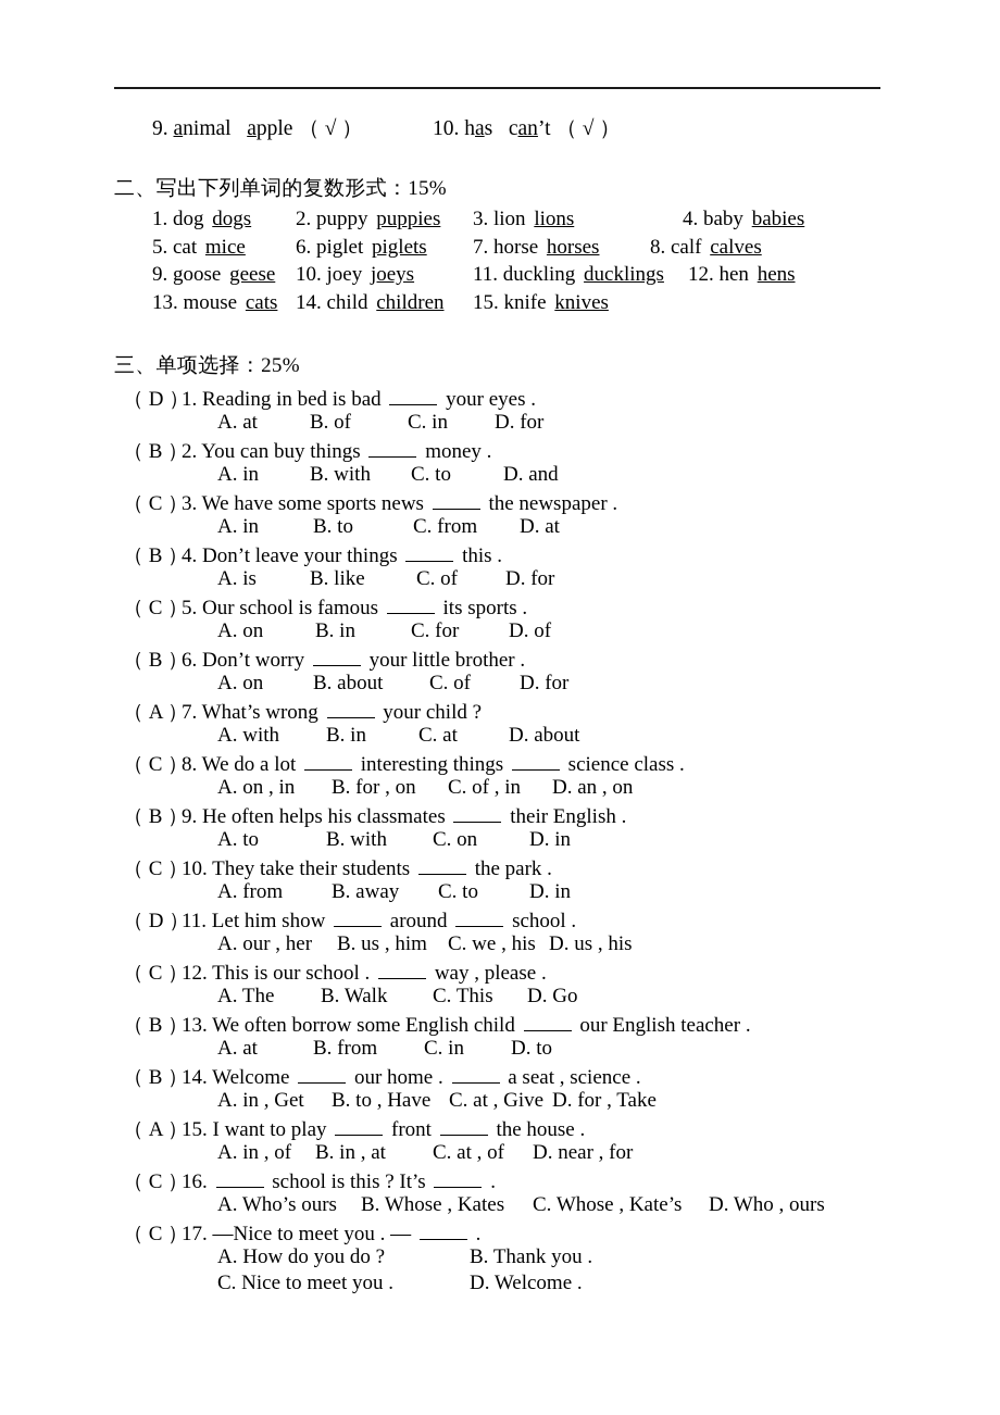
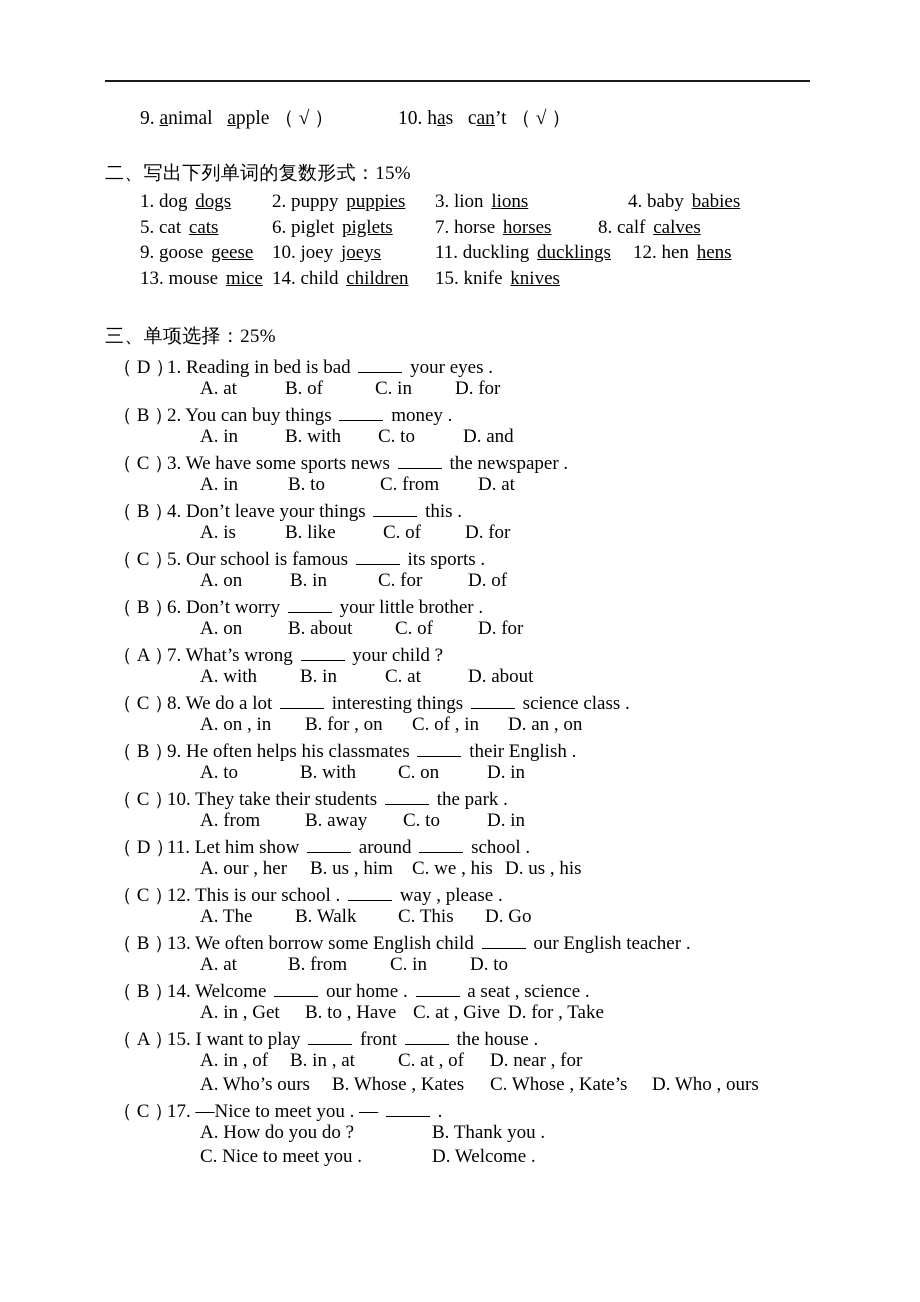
  9. animal apple （ √ ）
  10. has can’t （ √ ）
  二、写出下列单词的复数形式：15%
  1. dog dogs
  2. puppy puppies
  3. lion lions
  4. baby babies
- 5. cat mice
+ 5. cat cats
  6. piglet piglets
  7. horse horses
  8. calf calves
  9. goose geese
  10. joey joeys
  11. duckling ducklings
  12. hen hens
- 13. mouse cats
+ 13. mouse mice
  14. child children
  15. knife knives
  三、单项选择：25%
  （ D ）1. Reading in bed is bad your eyes .
  A. at
  B. of
  C. in
  D. for
  （ B ）2. You can buy things money .
  A. in
  B. with
  C. to
  D. and
  （ C ）3. We have some sports news the newspaper .
  A. in
  B. to
  C. from
  D. at
  （ B ）4. Don’t leave your things this .
  A. is
  B. like
  C. of
  D. for
  （ C ）5. Our school is famous its sports .
  A. on
  B. in
  C. for
  D. of
  （ B ）6. Don’t worry your little brother .
  A. on
  B. about
  C. of
  D. for
  （ A ）7. What’s wrong your child ?
  A. with
  B. in
  C. at
  D. about
  （ C ）8. We do a lot interesting things science class .
  A. on , in
  B. for , on
  C. of , in
  D. an , on
  （ B ）9. He often helps his classmates their English .
  A. to
  B. with
  C. on
  D. in
  （ C ）10. They take their students the park .
  A. from
  B. away
  C. to
  D. in
  （ D ）11. Let him show around school .
  A. our , her
  B. us , him
  C. we , his
  D. us , his
  （ C ）12. This is our school . way , please .
  A. The
  B. Walk
  C. This
  D. Go
  （ B ）13. We often borrow some English child our English teacher .
  A. at
  B. from
  C. in
  D. to
  （ B ）14. Welcome our home . a seat , science .
  A. in , Get
  B. to , Have
  C. at , Give
  D. for , Take
  （ A ）15. I want to play front the house .
  A. in , of
  B. in , at
  C. at , of
  D. near , for
- （ C ）16. school is this ? It’s .
  A. Who’s ours
  B. Whose , Kates
  C. Whose , Kate’s
  D. Who , ours
  （ C ）17. —Nice to meet you . — .
  A. How do you do ?
  B. Thank you .
  C. Nice to meet you .
  D. Welcome .
